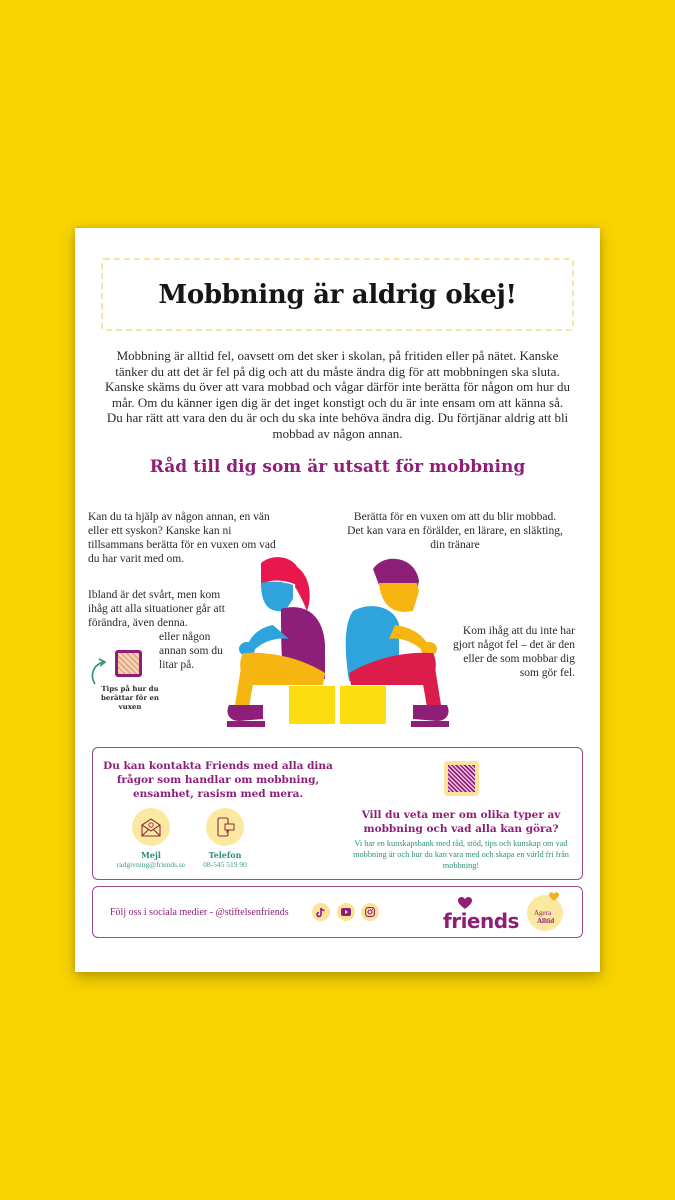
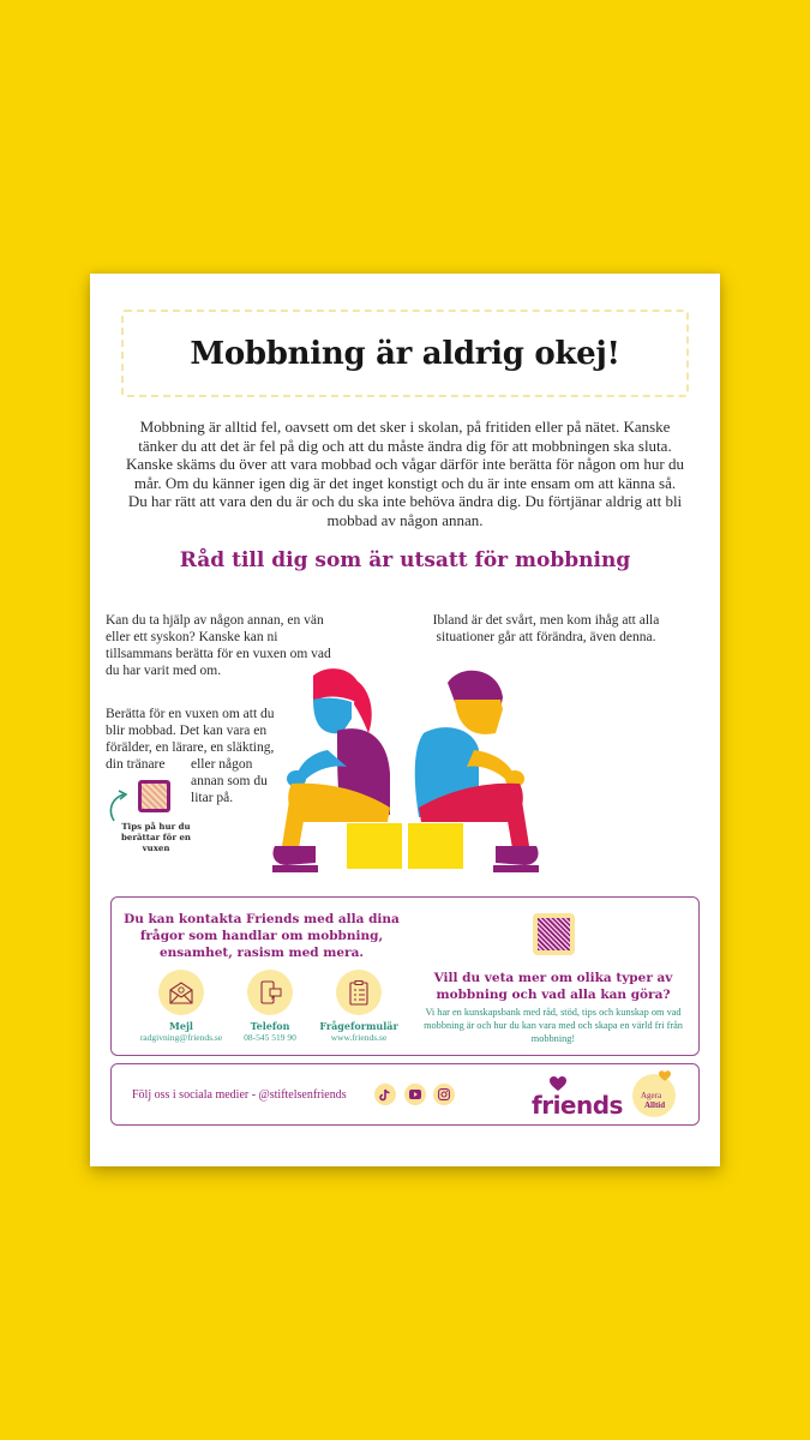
  Mobbning är aldrig okej!
  Mobbning är alltid fel, oavsett om det sker i skolan, på fritiden eller på nätet. Kanske tänker du att det är fel på dig och att du måste ändra dig för att mobbningen ska sluta. Kanske skäms du över att vara mobbad och vågar därför inte berätta för någon om hur du mår. Om du känner igen dig är det inget konstigt och du är inte ensam om att känna så. Du har rätt att vara den du är och du ska inte behöva ändra dig. Du förtjänar aldrig att bli mobbad av någon annan.
  Råd till dig som är utsatt för mobbning
  Kan du ta hjälp av någon annan, en vän eller ett syskon? Kanske kan ni tillsammans berätta för en vuxen om vad du har varit med om.
- Ibland är det svårt, men kom ihåg att alla situationer går att förändra, även denna.
+ Berätta för en vuxen om att du blir mobbad. Det kan vara en förälder, en lärare, en släkting, din tränare
  eller någon annan som du litar på.
- Berätta för en vuxen om att du blir mobbad. Det kan vara en förälder, en lärare, en släkting, din tränare
+ Ibland är det svårt, men kom ihåg att alla situationer går att förändra, även denna.
- Kom ihåg att du inte har gjort något fel – det är den eller de som mobbar dig som gör fel.
  Tips på hur du berättar för en vuxen
  Du kan kontakta Friends med alla dina frågor som handlar om mobbning, ensamhet, rasism med mera.
  Mejl
  radgivning@friends.se
  Telefon
  08-545 519 90
+ Frågeformulär
+ www.friends.se
  Vill du veta mer om olika typer av mobbning och vad alla kan göra?
  Vi har en kunskapsbank med råd, stöd, tips och kunskap om vad mobbning är och hur du kan vara med och skapa en värld fri från mobbning!
  Följ oss i sociala medier - @stiftelsenfriends
  friends
  Agera
  Alltid
